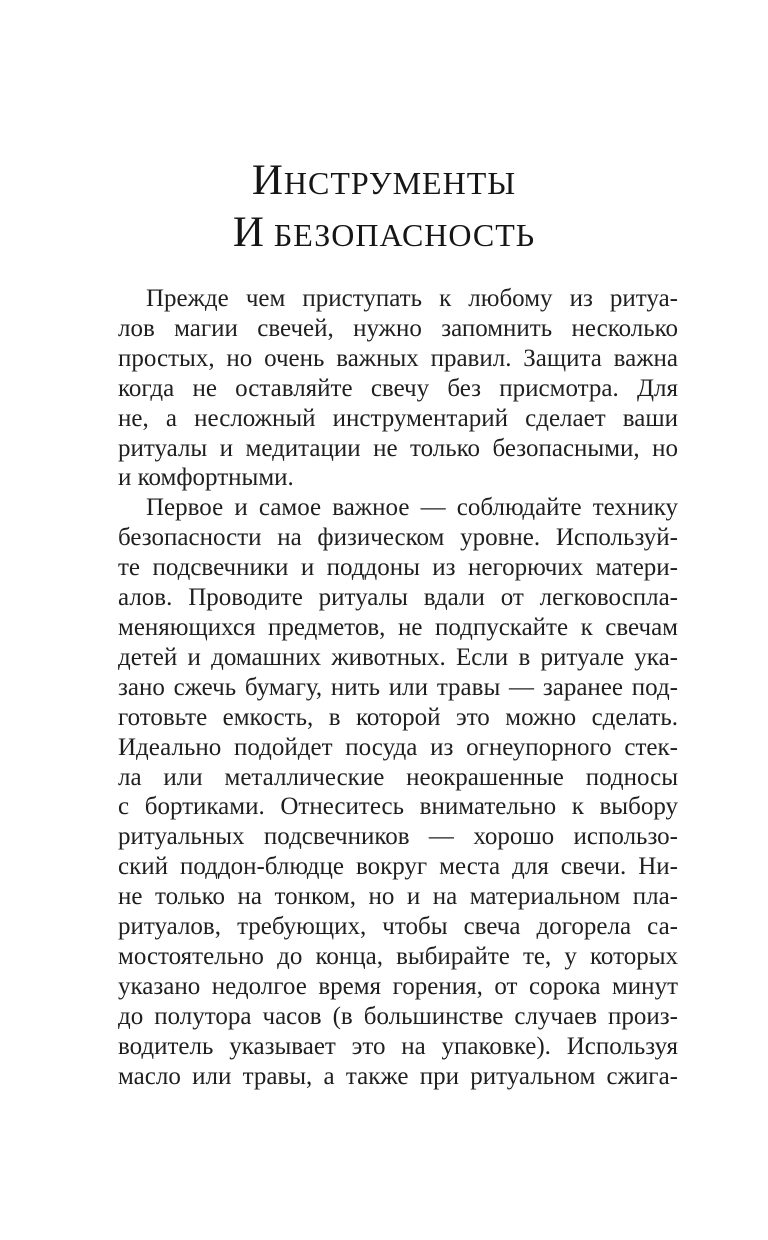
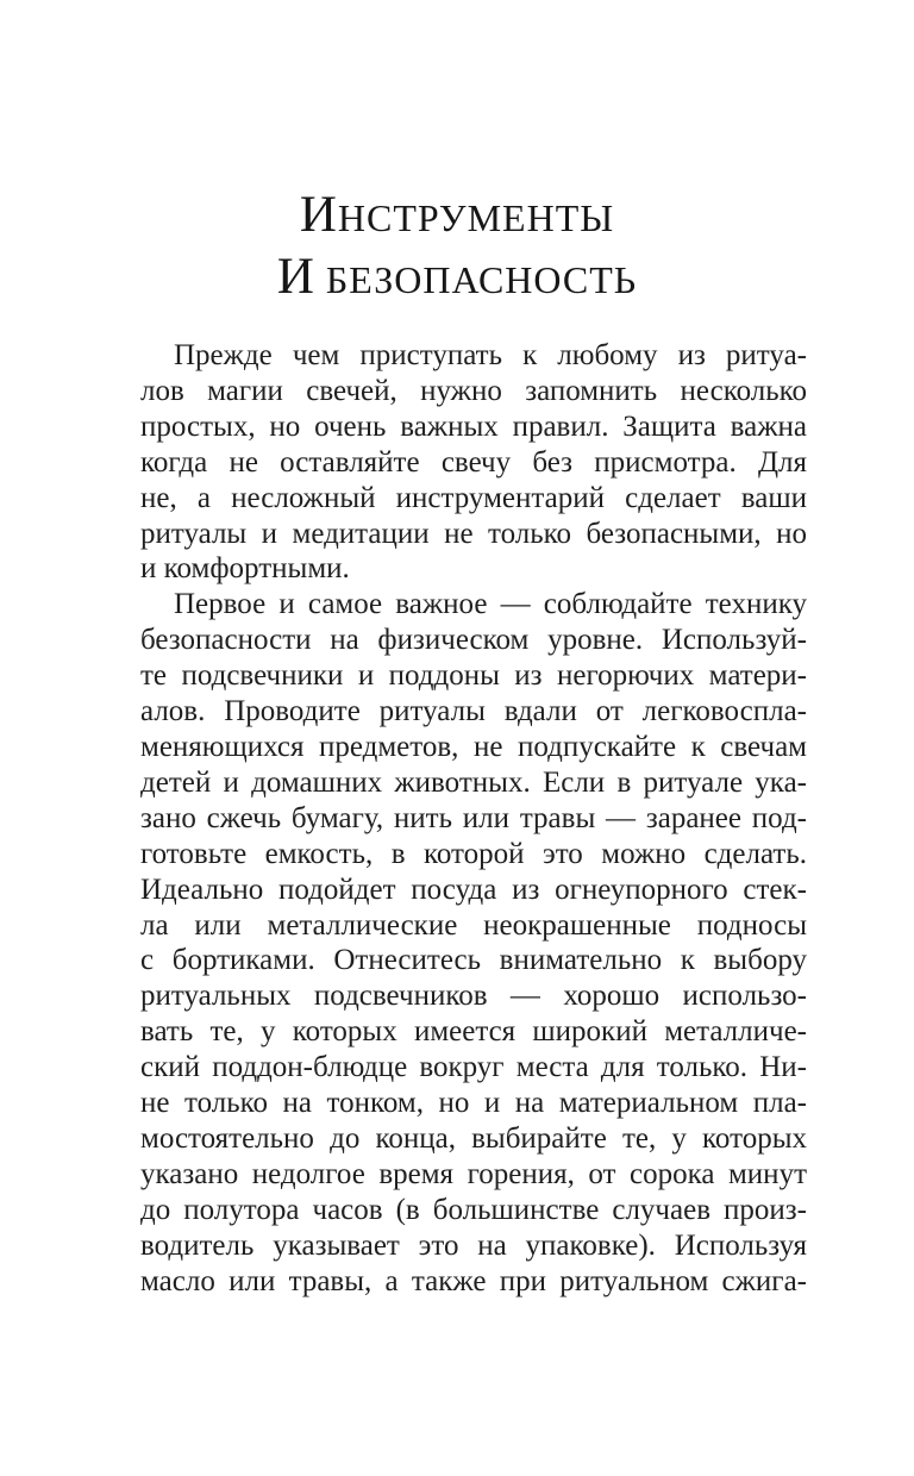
  ИНСТРУМЕНТЫ
  И БЕЗОПАСНОСТЬ
  Прежде чем приступать к любому из ритуа-
  лов магии свечей, нужно запомнить несколько
  простых, но очень важных правил. Защита важна
  когда не оставляйте свечу без присмотра. Для
  не, а несложный инструментарий сделает ваши
  ритуалы и медитации не только безопасными, но
  и комфортными.
  Первое и самое важное — соблюдайте технику
  безопасности на физическом уровне. Используй-
  те подсвечники и поддоны из негорючих матери-
  алов. Проводите ритуалы вдали от легковоспла-
  меняющихся предметов, не подпускайте к свечам
  детей и домашних животных. Если в ритуале ука-
  зано сжечь бумагу, нить или травы — заранее под-
  готовьте емкость, в которой это можно сделать.
  Идеально подойдет посуда из огнеупорного стек-
  ла или металлические неокрашенные подносы
  с бортиками. Отнеситесь внимательно к выбору
  ритуальных подсвечников — хорошо использо-
+ вать те, у которых имеется широкий металличе-
- ский поддон-блюдце вокруг места для свечи. Ни-
+ ский поддон-блюдце вокруг места для только. Ни-
  не только на тонком, но и на материальном пла-
- ритуалов, требующих, чтобы свеча догорела са-
  мостоятельно до конца, выбирайте те, у которых
  указано недолгое время горения, от сорока минут
  до полутора часов (в большинстве случаев произ-
  водитель указывает это на упаковке). Используя
  масло или травы, а также при ритуальном сжига-
